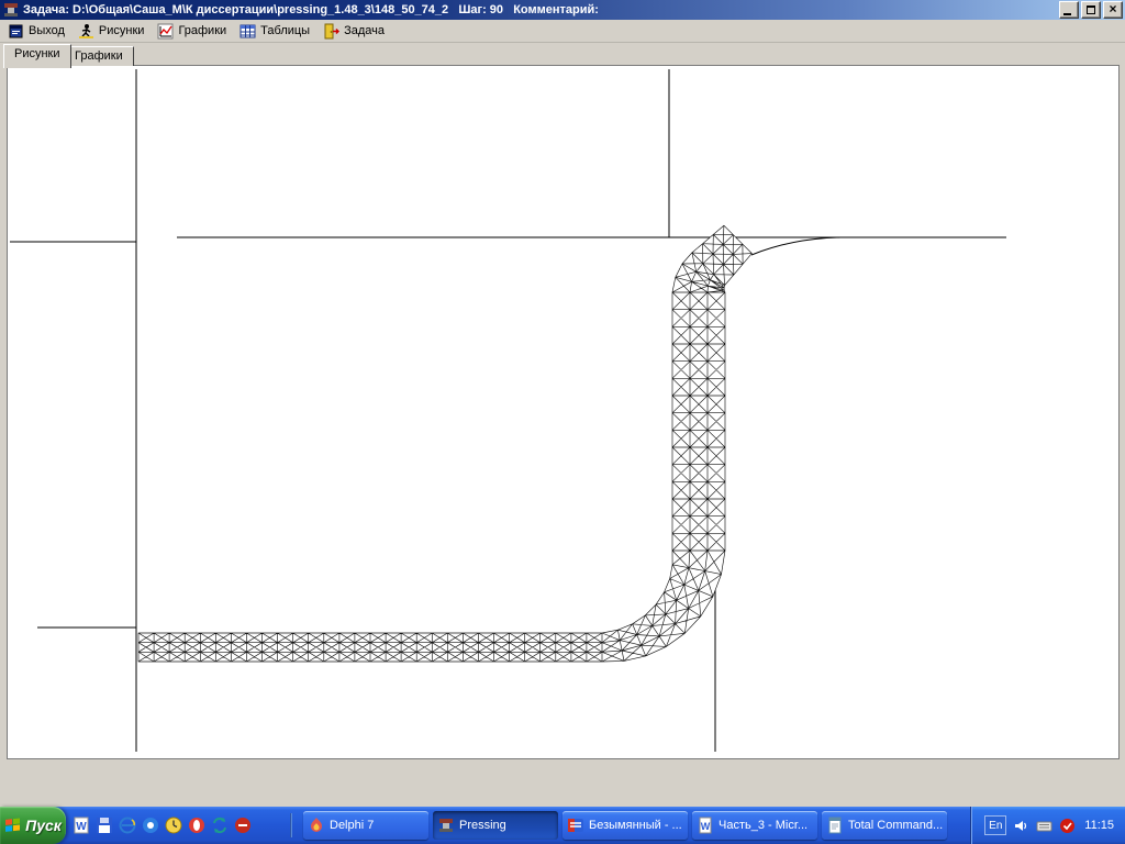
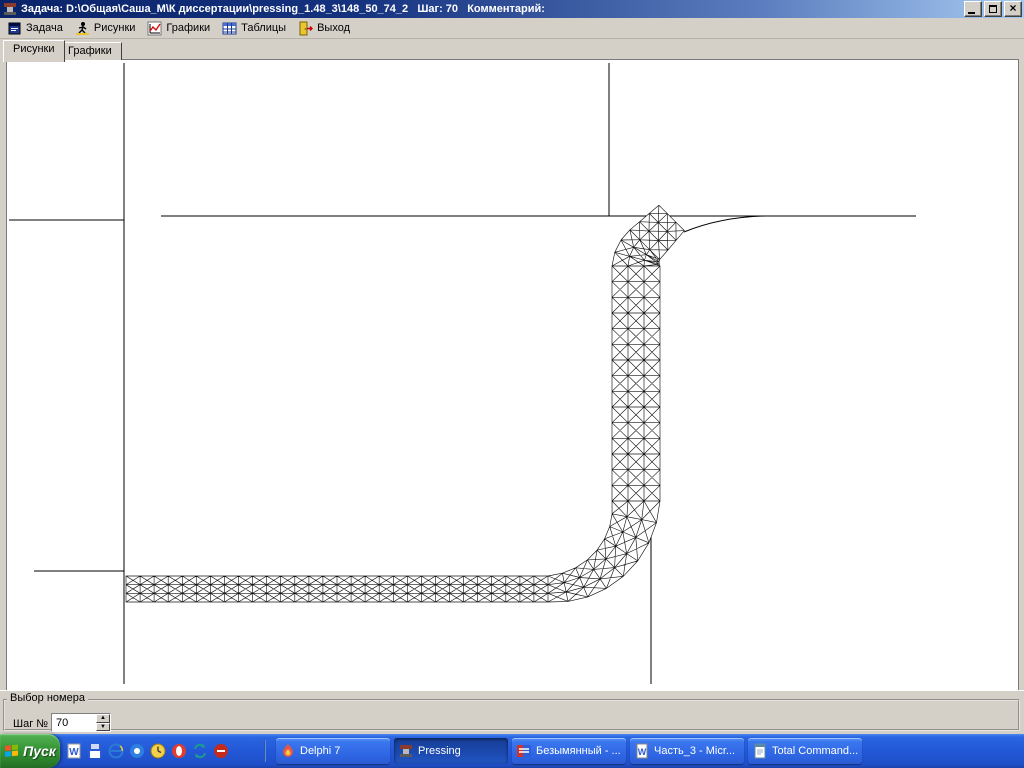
- Задача: D:\Общая\Саша_М\К диссертации\pressing_1.48_3\148_50_74_2 Шаг: 90 Комментарий:
+ Задача: D:\Общая\Саша_М\К диссертации\pressing_1.48_3\148_50_74_2 Шаг: 70 Комментарий:
  ×
- Выход
+ Задача
  Рисунки
  Графики
  Таблицы
- Задача
+ Выход
  Рисунки
  Графики
+ Выбор номера
+ Шаг №
+ 70
  Пуск
  W
  Delphi 7
  Pressing
  Безымянный - ...
  W
  Часть_3 - Micr...
  Total Command...
- En
- 11:15
